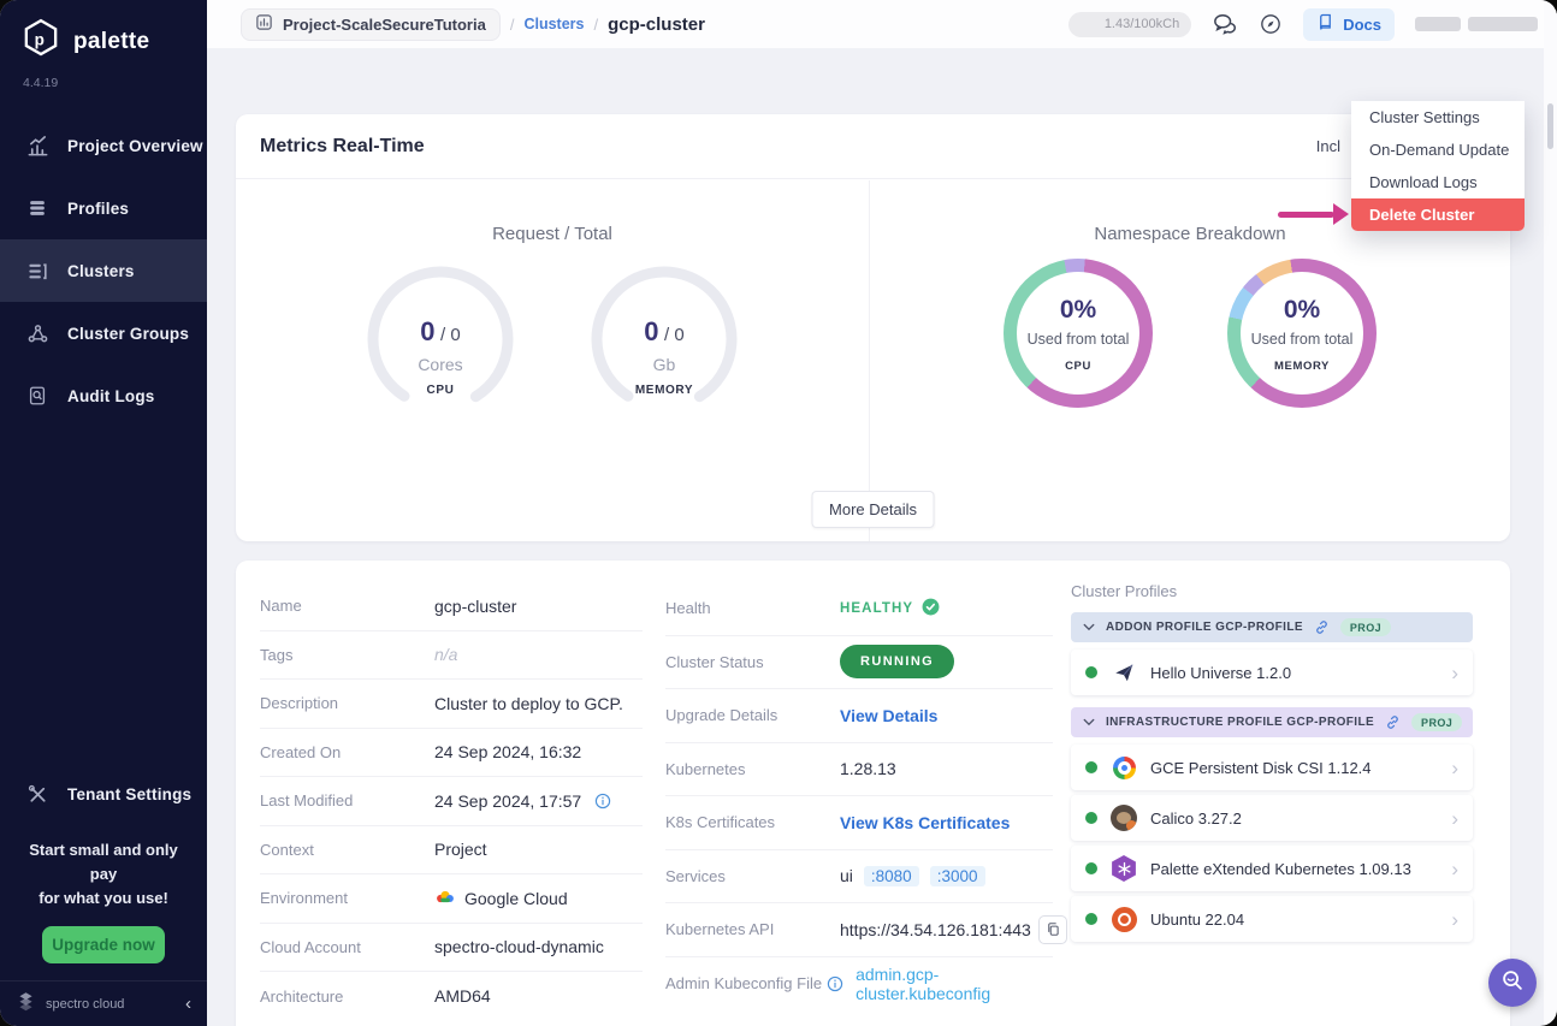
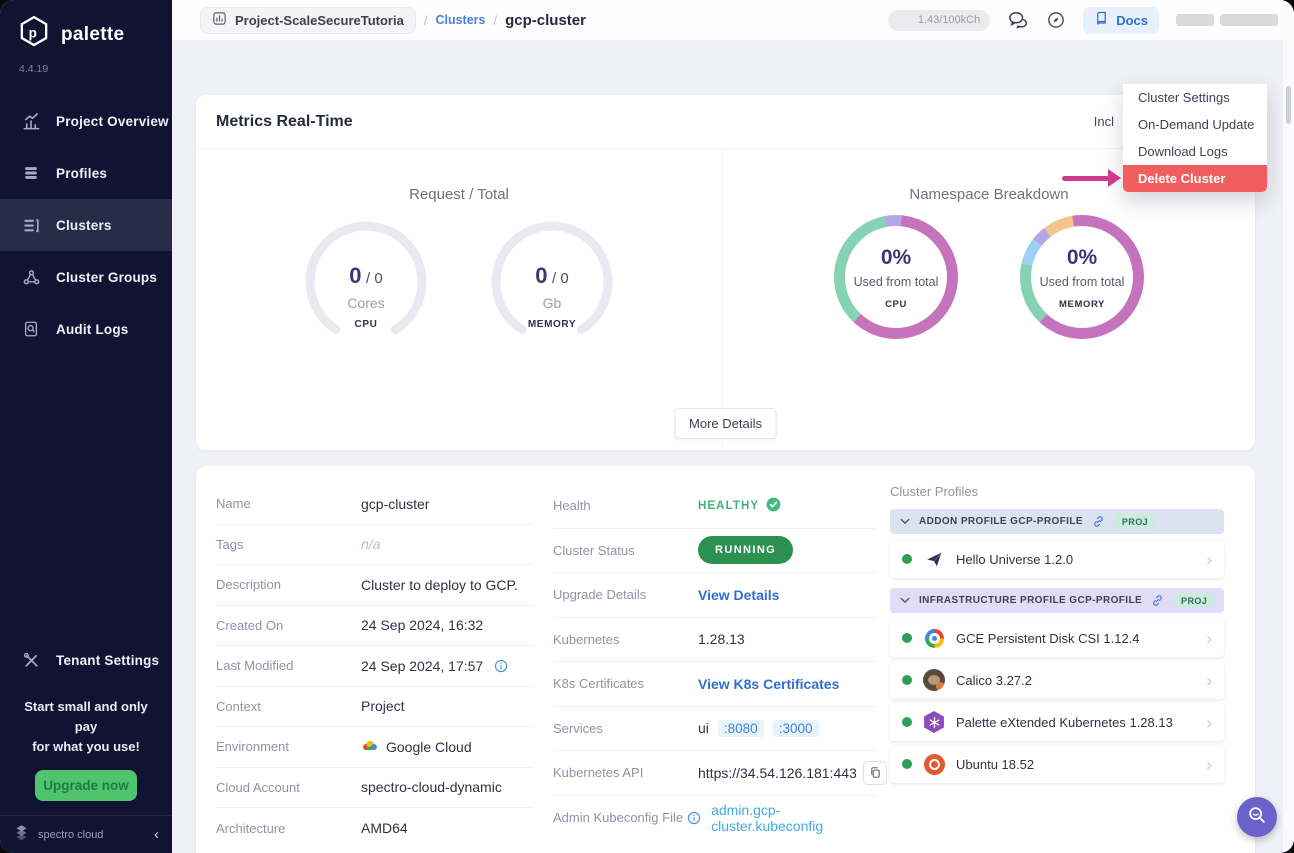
  p
  palette
  4.4.19
  Project Overview
  Profiles
  Clusters
  Cluster Groups
  Audit Logs
  Tenant Settings
  Start small and only pay
  for what you use!
  Upgrade now
  spectro cloud
  ‹
  Project-ScaleSecureTutoria
  /
  Clusters
  /
  gcp-cluster
  1.43/100kCh
  Docs
  Metrics Real-Time
  Incl
  Request / Total
  0 / 0
  Cores
  CPU
  0 / 0
  Gb
  MEMORY
  Namespace Breakdown
  0%
  Used from total
  CPU
  0%
  Used from total
  MEMORY
  More Details
  Name
  gcp-cluster
  Tags
  n/a
  Description
  Cluster to deploy to GCP.
  Created On
  24 Sep 2024, 16:32
  Last Modified
  24 Sep 2024, 17:57
  Context
  Project
  Environment
  Google Cloud
  Cloud Account
  spectro-cloud-dynamic
  Architecture
  AMD64
  Health
  HEALTHY
  Cluster Status
  RUNNING
  Upgrade Details
  View Details
  Kubernetes
  1.28.13
  K8s Certificates
  View K8s Certificates
  Services
  ui
  :8080
  :3000
  Kubernetes API
  https://34.54.126.181:443
  Admin Kubeconfig File
  admin.gcp-cluster.kubeconfig
  Cluster Profiles
  ADDON PROFILE GCP-PROFILE
  PROJ
  Hello Universe 1.2.0
  ›
  INFRASTRUCTURE PROFILE GCP-PROFILE
  PROJ
  GCE Persistent Disk CSI 1.12.4
  ›
  Calico 3.27.2
  ›
- Palette eXtended Kubernetes 1.09.13
+ Palette eXtended Kubernetes 1.28.13
  ›
- Ubuntu 22.04
+ Ubuntu 18.52
  ›
  Cluster Settings
  On-Demand Update
  Download Logs
  Delete Cluster
